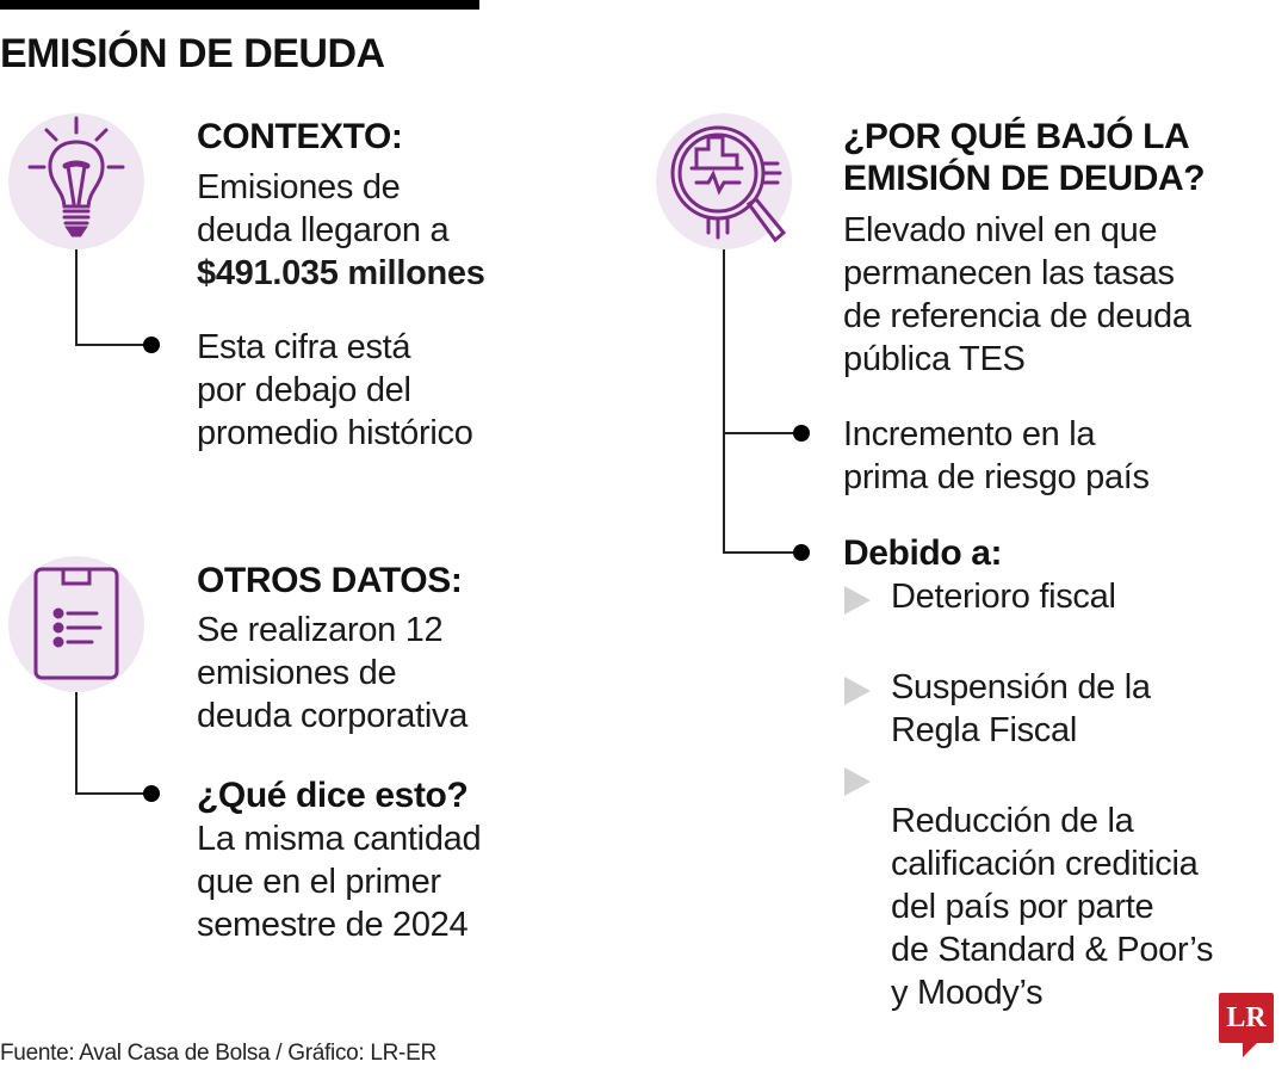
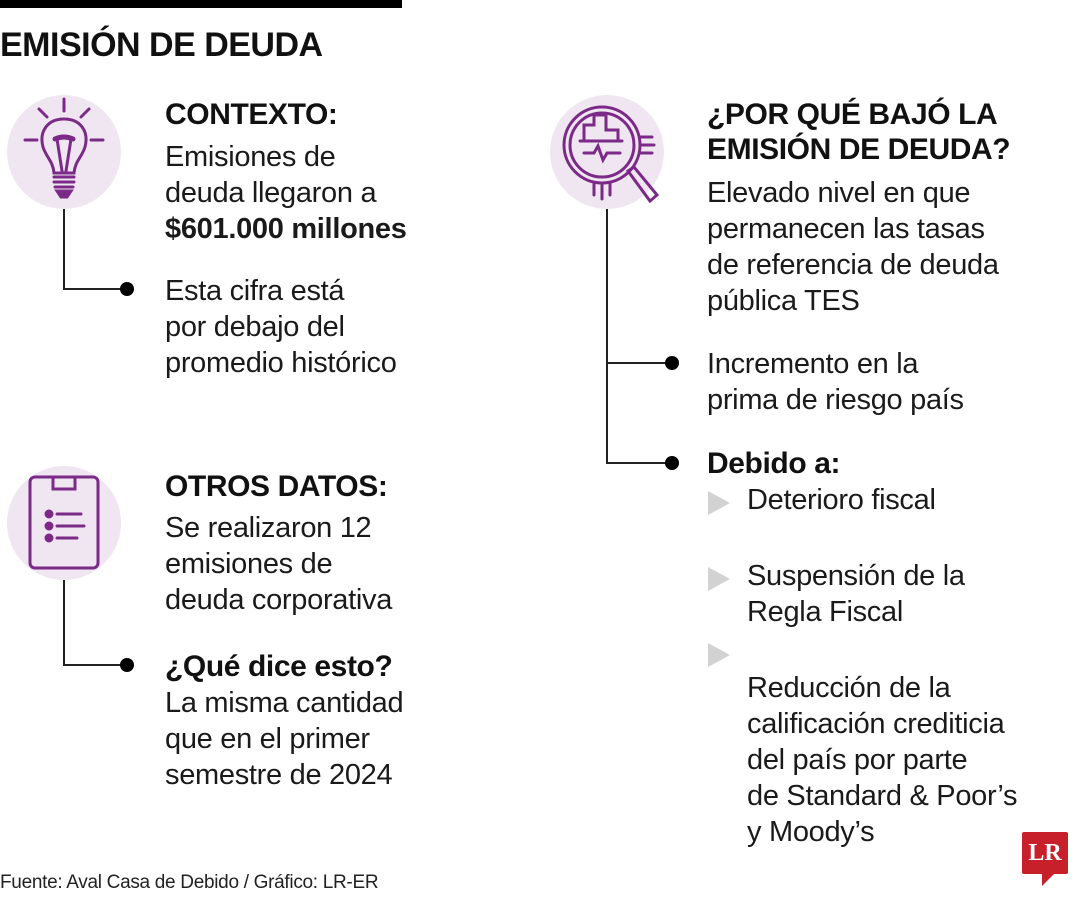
  EMISIÓN DE DEUDA
  CONTEXTO:
  Emisiones de
  deuda llegaron a
- $491.035 millones
+ $601.000 millones
  Esta cifra está
  por debajo del
  promedio histórico
  OTROS DATOS:
  Se realizaron 12
  emisiones de
  deuda corporativa
  ¿Qué dice esto?
  La misma cantidad
  que en el primer
  semestre de 2024
  ¿POR QUÉ BAJÓ LA
  EMISIÓN DE DEUDA?
  Elevado nivel en que
  permanecen las tasas
  de referencia de deuda
  pública TES
  Incremento en la
  prima de riesgo país
  Debido a:
  Deterioro fiscal
  Suspensión de la
  Regla Fiscal
  Reducción de la
  calificación crediticia
  del país por parte
  de Standard & Poor’s
  y Moody’s
- Fuente: Aval Casa de Bolsa / Gráfico: LR-ER
+ Fuente: Aval Casa de Debido / Gráfico: LR-ER
  LR
